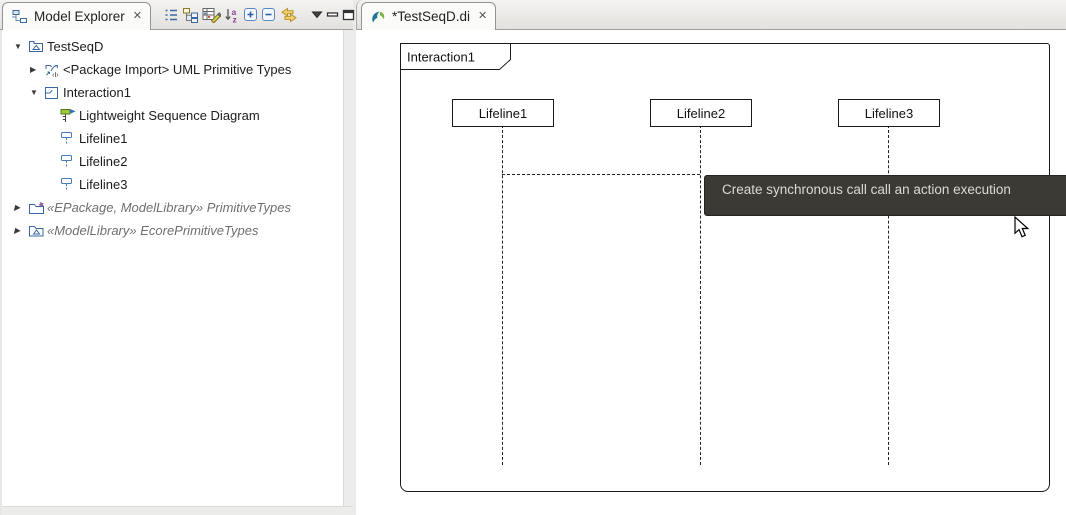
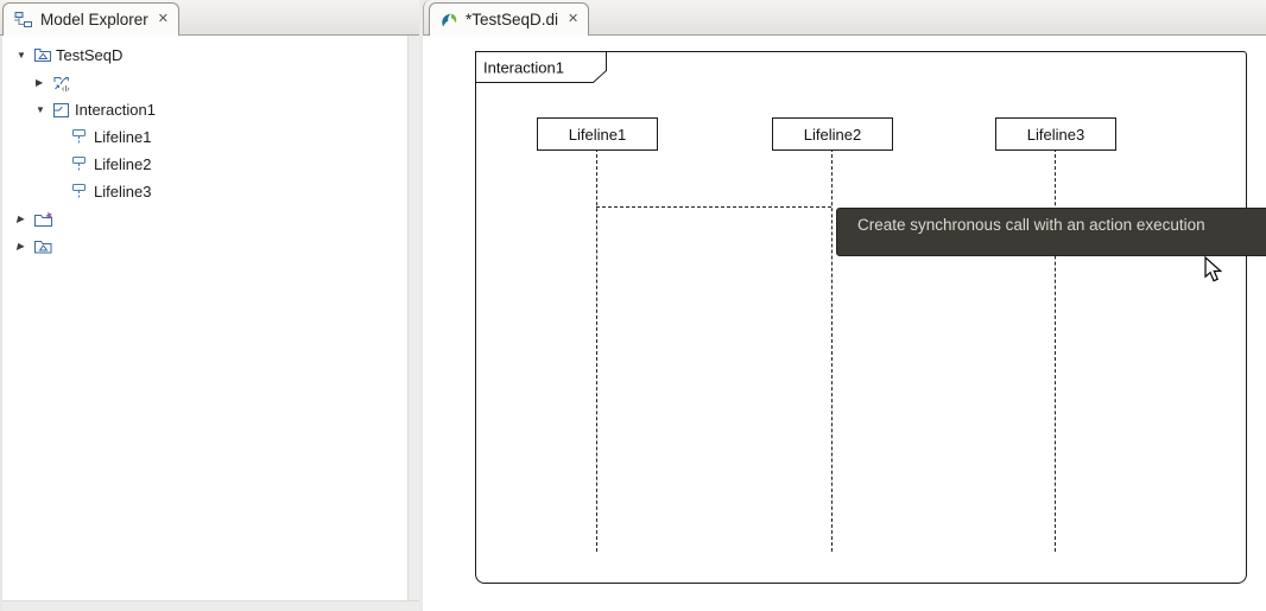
  Model Explorer
  ✕
- a
- z
  ▼
  TestSeqD
  ▶
- <Package Import> UML Primitive Types
  ▼
  Interaction1
- Lightweight Sequence Diagram
  Lifeline1
  Lifeline2
  Lifeline3
  ▶
- «EPackage, ModelLibrary» PrimitiveTypes
  ▶
- «ModelLibrary» EcorePrimitiveTypes
  *TestSeqD.di
  ✕
  Interaction1
  Lifeline1
  Lifeline2
  Lifeline3
- Create synchronous call call an action execution
+ Create synchronous call with an action execution
